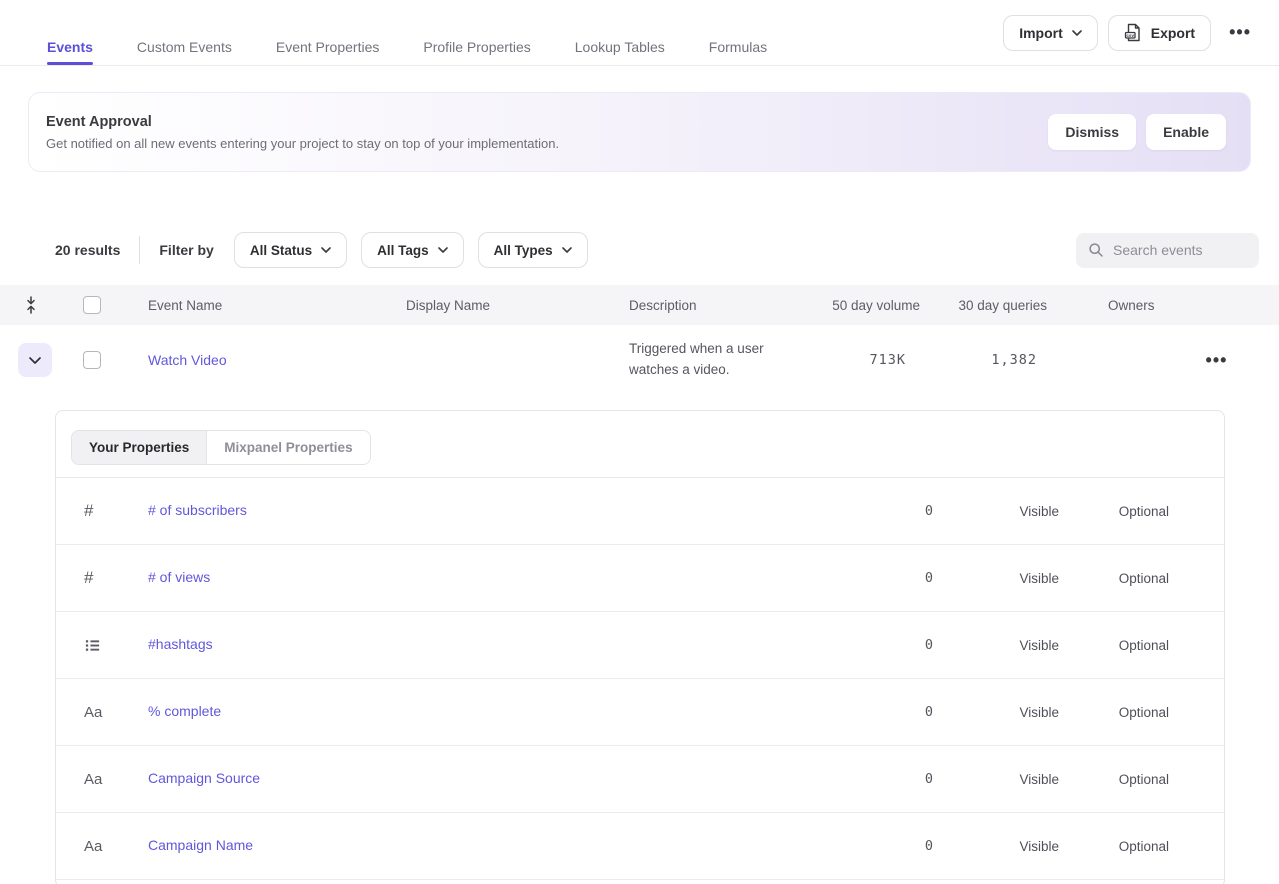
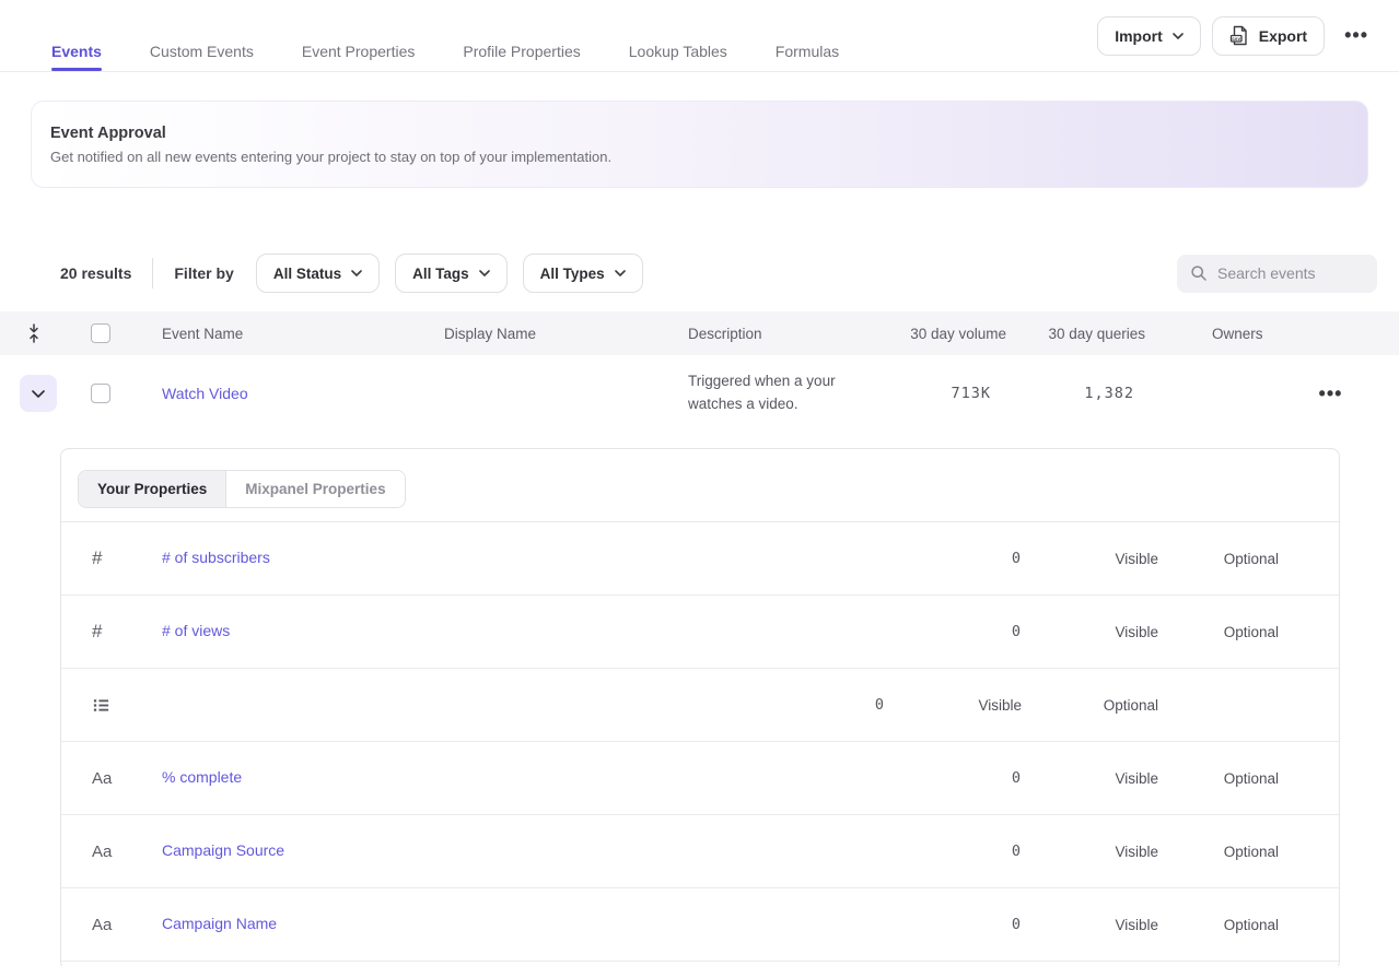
  Events
  Custom Events
  Event Properties
  Profile Properties
  Lookup Tables
  Formulas
  Import
  Export
  •••
  Event Approval
  Get notified on all new events entering your project to stay on top of your implementation.
- Dismiss
- Enable
  20 results
  Filter by
  All Status
  All Tags
  All Types
  Search events
  Event Name
  Display Name
  Description
- 50 day volume
+ 30 day volume
  30 day queries
  Owners
  Watch Video
- Triggered when a user watches a video.
+ Triggered when a your watches a video.
  713K
  1,382
  •••
  Your Properties
  Mixpanel Properties
  #
  # of subscribers
  0
  Visible
  Optional
  #
  # of views
  0
  Visible
  Optional
- #hashtags
  0
  Visible
  Optional
  Aa
  % complete
  0
  Visible
  Optional
  Aa
  Campaign Source
  0
  Visible
  Optional
  Aa
  Campaign Name
  0
  Visible
  Optional
